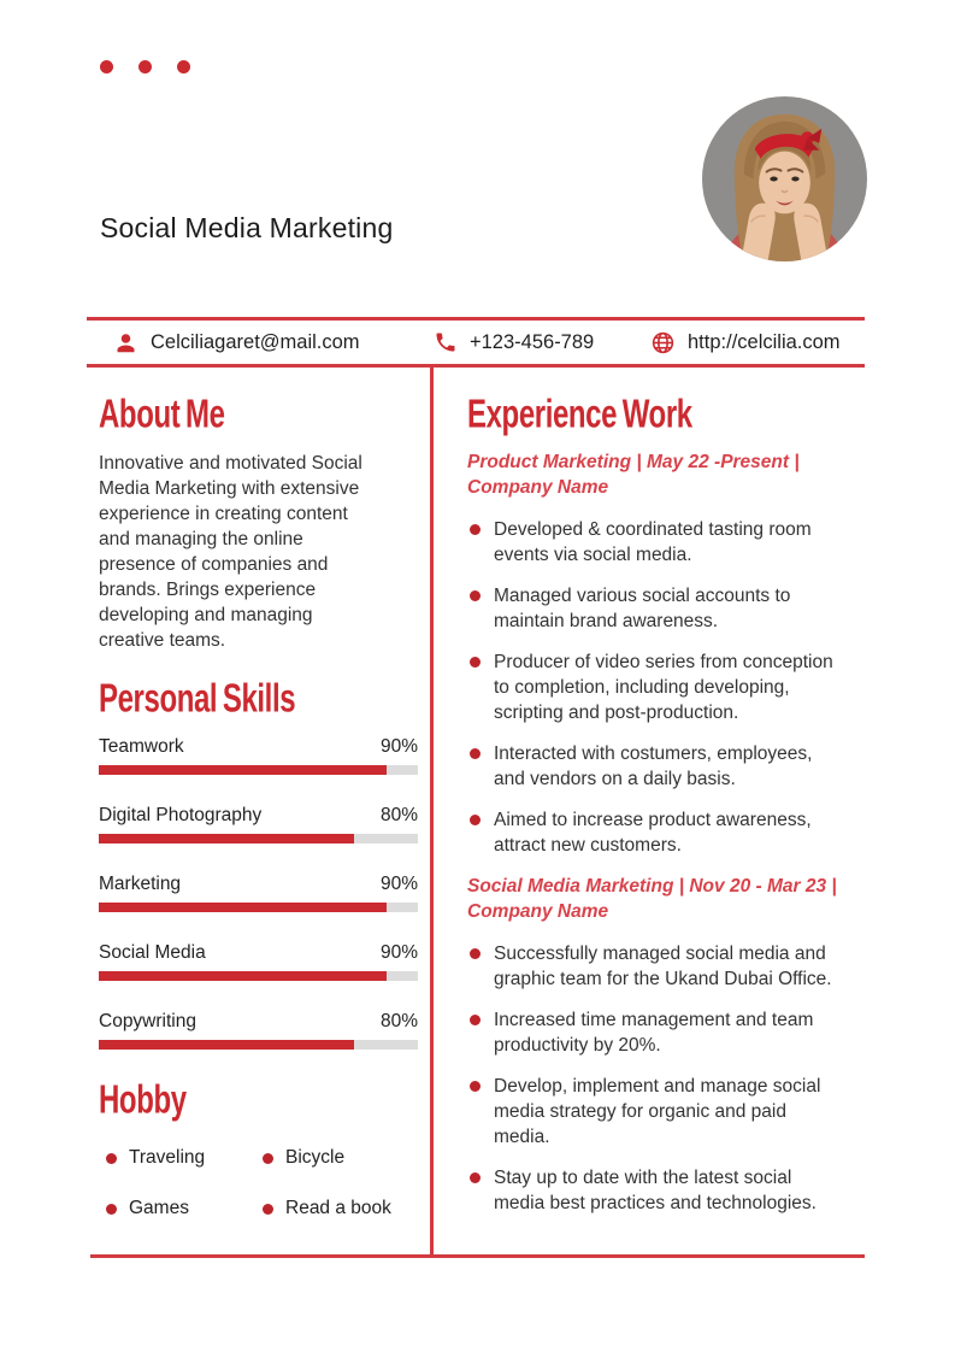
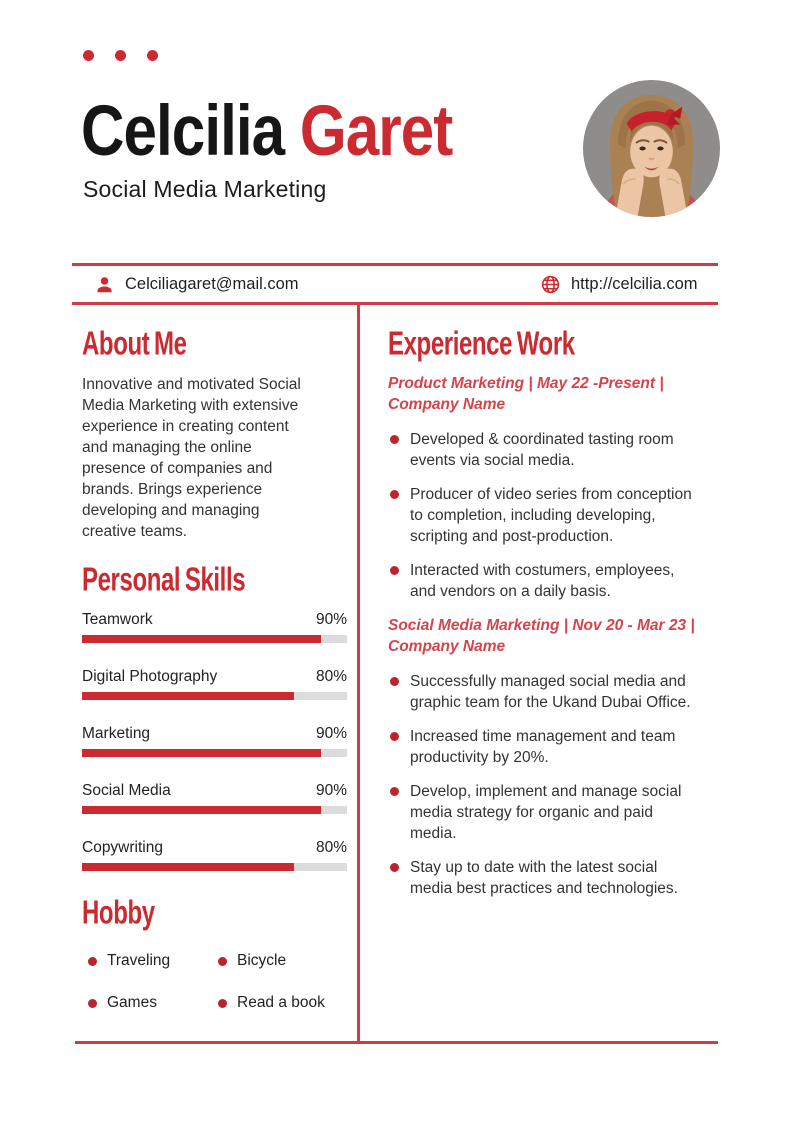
+ Celcilia Garet
  Social Media Marketing
  Celciliagaret@mail.com
- +123-456-789
  http://celcilia.com
  About Me
  Innovative and motivated Social
  Media Marketing with extensive
  experience in creating content
  and managing the online
  presence of companies and
  brands. Brings experience
  developing and managing
  creative teams.
  Personal Skills
  Teamwork
  90%
  Digital Photography
  80%
  Marketing
  90%
  Social Media
  90%
  Copywriting
  80%
  Hobby
  Traveling
  Bicycle
  Games
  Read a book
  Experience Work
  Product Marketing | May 22 -Present |
  Company Name
  Developed & coordinated tasting room
  events via social media.
- Managed various social accounts to
- maintain brand awareness.
  Producer of video series from conception
  to completion, including developing,
  scripting and post-production.
  Interacted with costumers, employees,
  and vendors on a daily basis.
- Aimed to increase product awareness,
- attract new customers.
  Social Media Marketing | Nov 20 - Mar 23 |
  Company Name
  Successfully managed social media and
  graphic team for the Ukand Dubai Office.
  Increased time management and team
  productivity by 20%.
  Develop, implement and manage social
  media strategy for organic and paid
  media.
  Stay up to date with the latest social
  media best practices and technologies.
